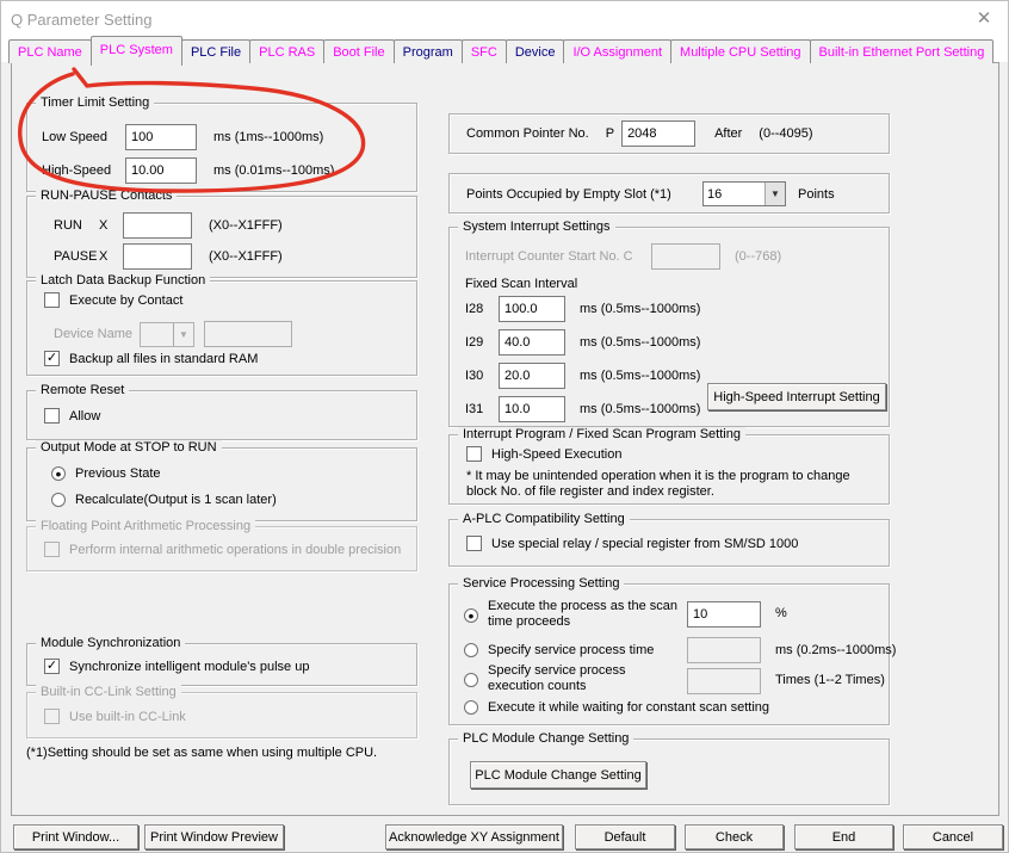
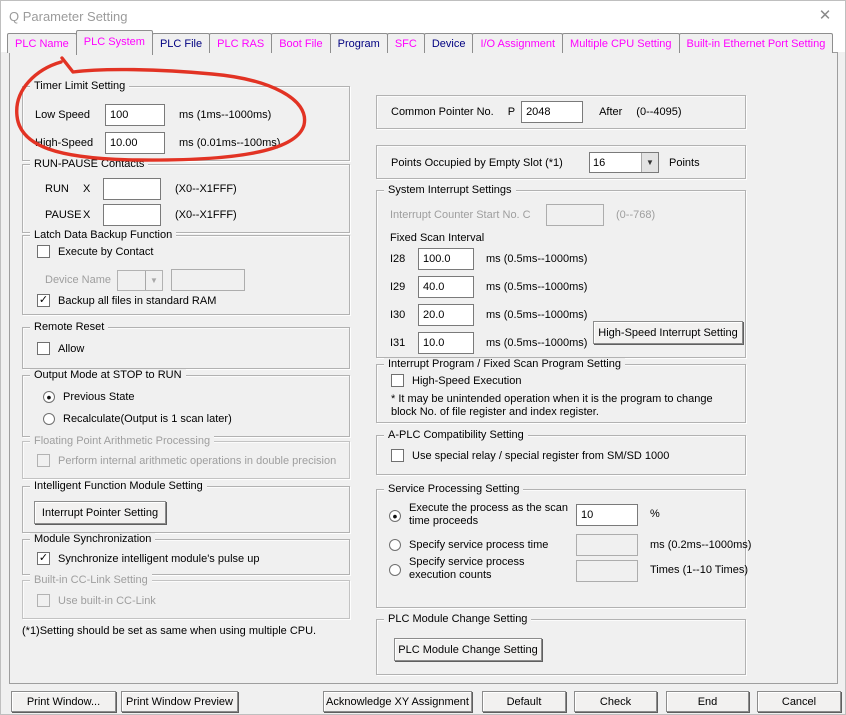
  Q Parameter Setting
  ✕
  PLC Name
  PLC System
  PLC File
  PLC RAS
  Boot File
  Program
  SFC
  Device
  I/O Assignment
  Multiple CPU Setting
  Built-in Ethernet Port Setting
  Timer Limit Setting
  Low Speed
  100
  ms (1ms--1000ms)
  igh-Speed
  10.00
  ms (0.01ms--100ms)
  RUN-PAUSE Contacts
  RUN
  X
  (X0--X1FFF)
  PAUSE
  X
  (X0--X1FFF)
  Latch Data Backup Function
  Execute by Contact
  Device Name
  ▼
  ✓
  Backup all files in standard RAM
  Remote Reset
  Allow
  Output Mode at STOP to RUN
  •
  Previous State
  Recalculate(Output is 1 scan later)
  Floating Point Arithmetic Processing
  Perform internal arithmetic operations in double precision
+ Intelligent Function Module Setting
+ Interrupt Pointer Setting
  Module Synchronization
  ✓
  Synchronize intelligent module's pulse up
  Built-in CC-Link Setting
  Use built-in CC-Link
  (*1)Setting should be set as same when using multiple CPU.
  Common Pointer No.
  P
  2048
  After
  (0--4095)
  Points Occupied by Empty Slot (*1)
  16
  ▼
  Points
  System Interrupt Settings
  Interrupt Counter Start No. C
  (0--768)
  Fixed Scan Interval
  I28
  100.0
  ms (0.5ms--1000ms)
  I29
  40.0
  ms (0.5ms--1000ms)
  I30
  20.0
  ms (0.5ms--1000ms)
  I31
  10.0
  ms (0.5ms--1000ms)
  High-Speed Interrupt Setting
  Interrupt Program / Fixed Scan Program Setting
  High-Speed Execution
  * It may be unintended operation when it is the program to change
  block No. of file register and index register.
  A-PLC Compatibility Setting
  Use special relay / special register from SM/SD 1000
  Service Processing Setting
  •
  Execute the process as the scan time proceeds
  10
  %
  Specify service process time
  ms (0.2ms--1000ms)
  Specify service process execution counts
- Times (1--2 Times)
+ Times (1--10 Times)
- Execute it while waiting for constant scan setting
  PLC Module Change Setting
  PLC Module Change Setting
  Print Window...
  Print Window Preview
  Acknowledge XY Assignment
  Default
  Check
  End
  Cancel
